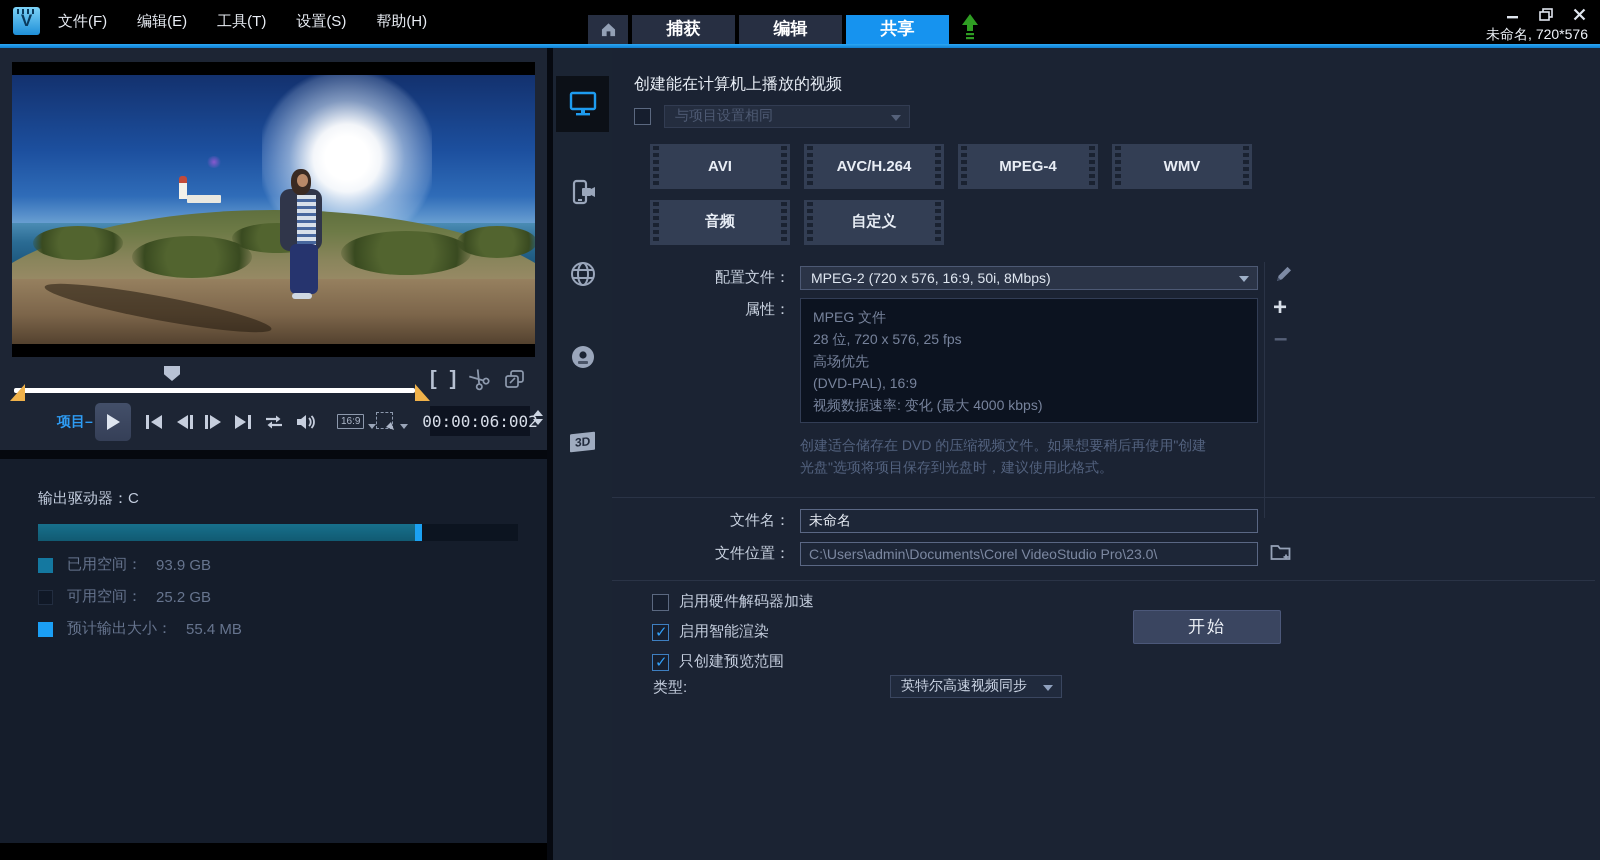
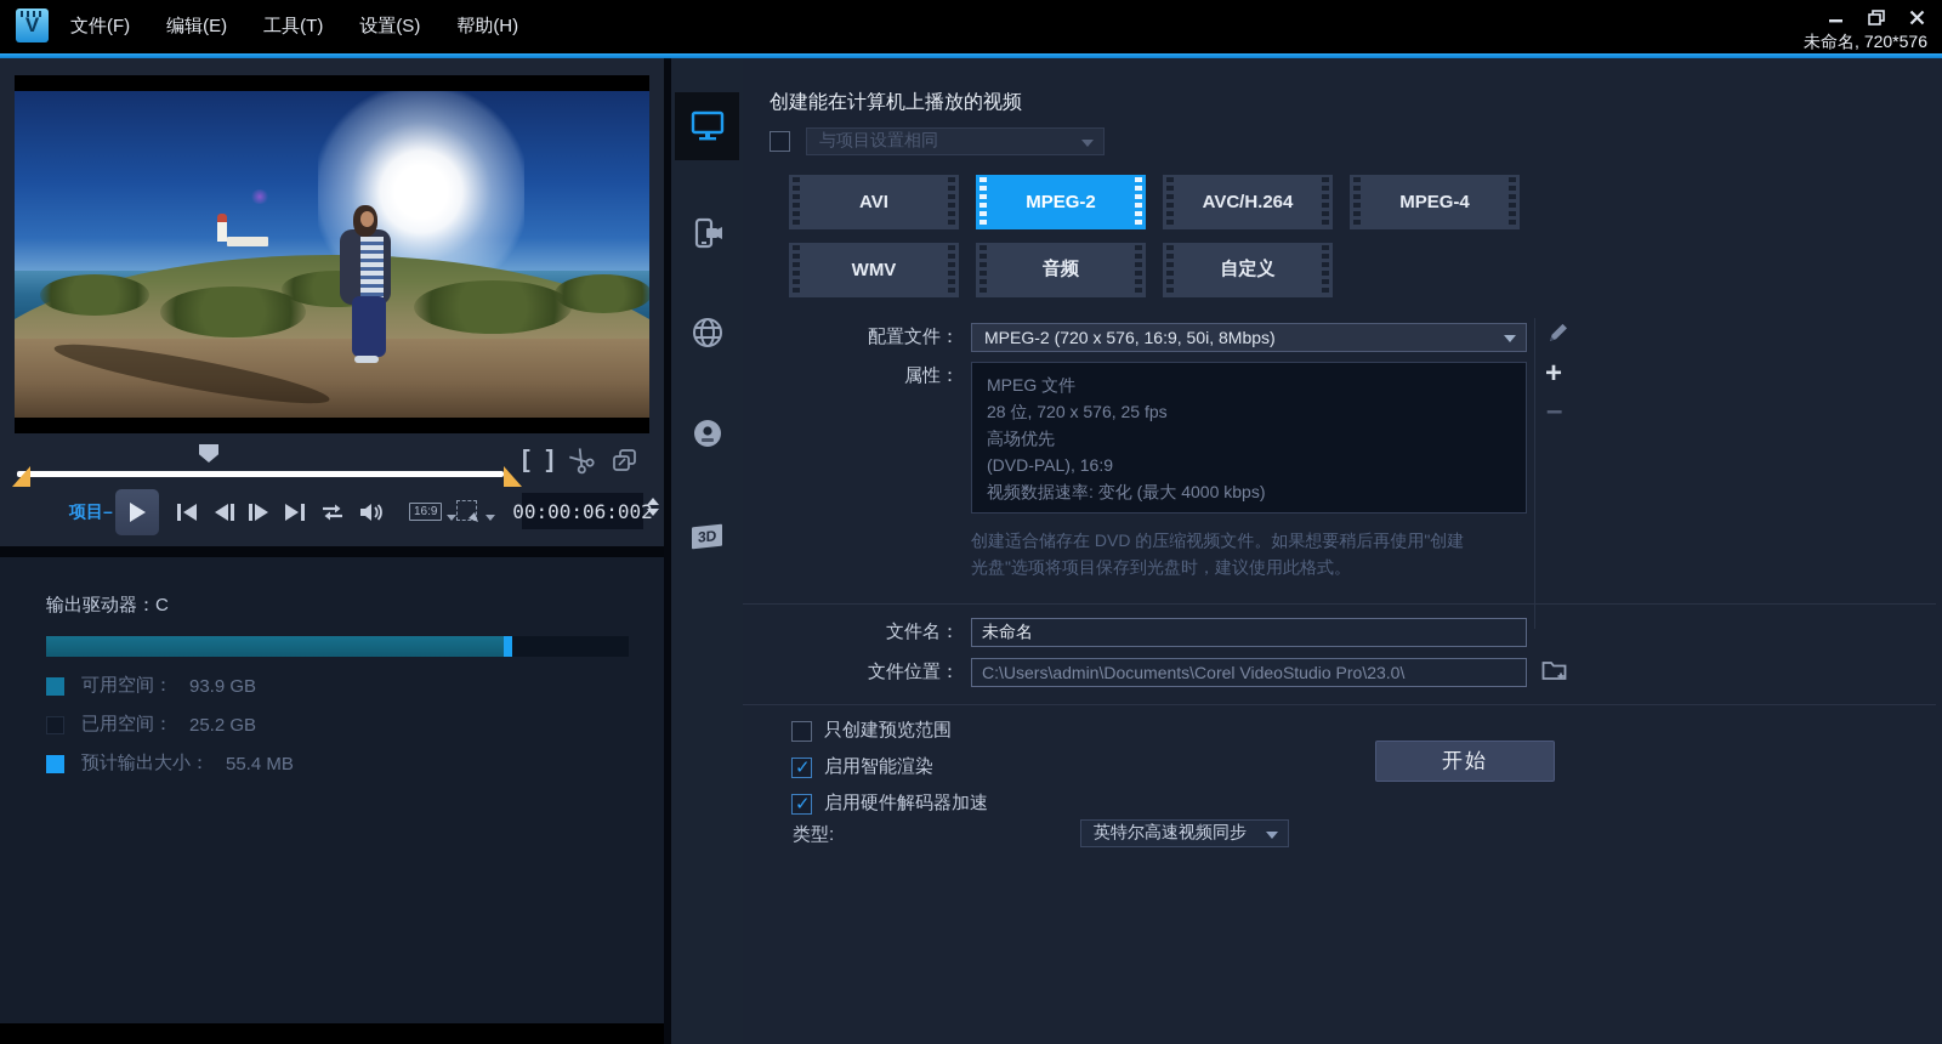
  V
  文件(F)
  编辑(E)
  工具(T)
  设置(S)
  帮助(H)
- 捕获
- 编辑
- 共享
  未命名, 720*576
  [
  ]
  项目–
  16:9
  00:00:06:00
  输出驱动器：C
- 已用空间：
+ 可用空间：
  93.9 GB
- 可用空间：
+ 已用空间：
  25.2 GB
  预计输出大小：
  55.4 MB
  创建能在计算机上播放的视频
  与项目设置相同
  AVI
+ MPEG-2
  AVC/H.264
  MPEG-4
  WMV
  音频
  自定义
  配置文件：
  MPEG-2 (720 x 576, 16:9, 50i, 8Mbps)
  +
  –
  属性：
  MPEG 文件
  28 位, 720 x 576, 25 fps
  高场优先
  (DVD-PAL), 16:9
  视频数据速率: 变化 (最大 4000 kbps)
  创建适合储存在 DVD 的压缩视频文件。如果想要稍后再使用"创建
  光盘"选项将项目保存到光盘时，建议使用此格式。
  文件名：
  未命名
  文件位置：
  C:\Users\admin\Documents\Corel VideoStudio Pro\23.0\
- 启用硬件解码器加速
+ 只创建预览范围
  启用智能渲染
- 只创建预览范围
+ 启用硬件解码器加速
  开始
  类型:
  英特尔高速视频同步
